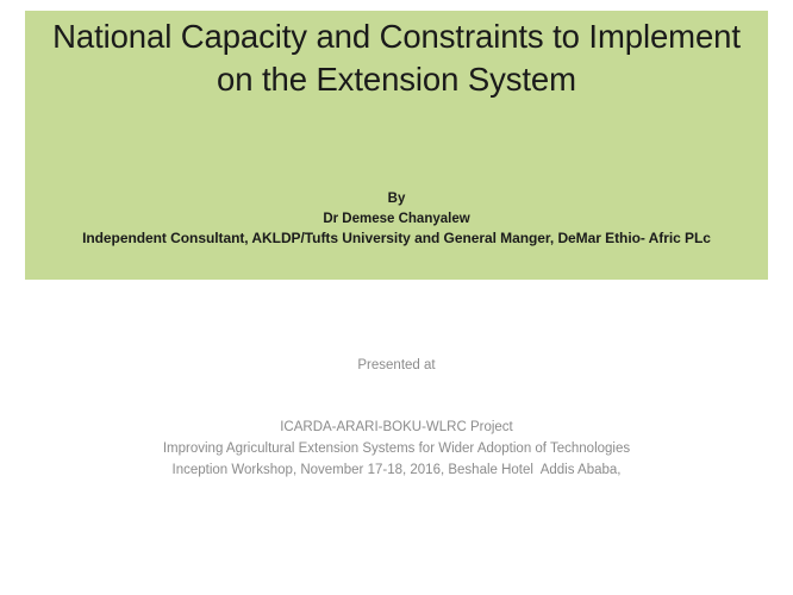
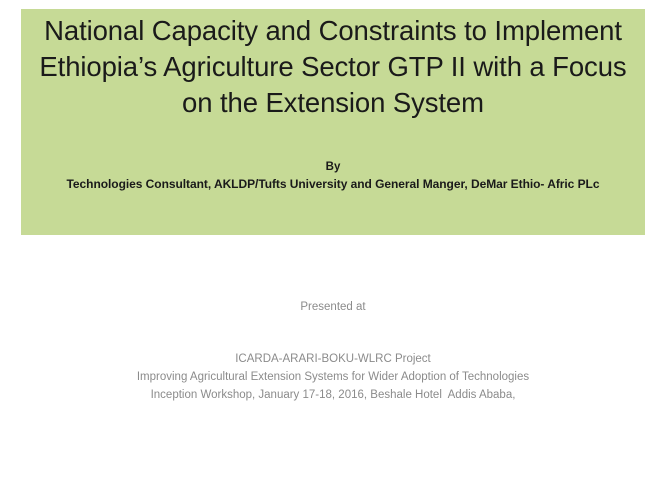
  National Capacity and Constraints to Implement
+ Ethiopia’s Agriculture Sector GTP II with a Focus
  on the Extension System
  By
- Dr Demese Chanyalew
- Independent Consultant, AKLDP/Tufts University and General Manger, DeMar Ethio- Afric PLc
+ Technologies Consultant, AKLDP/Tufts University and General Manger, DeMar Ethio- Afric PLc
  Presented at
  ICARDA-ARARI-BOKU-WLRC Project
  Improving Agricultural Extension Systems for Wider Adoption of Technologies
- Inception Workshop, November 17-18, 2016, Beshale Hotel Addis Ababa,
+ Inception Workshop, January 17-18, 2016, Beshale Hotel Addis Ababa,
